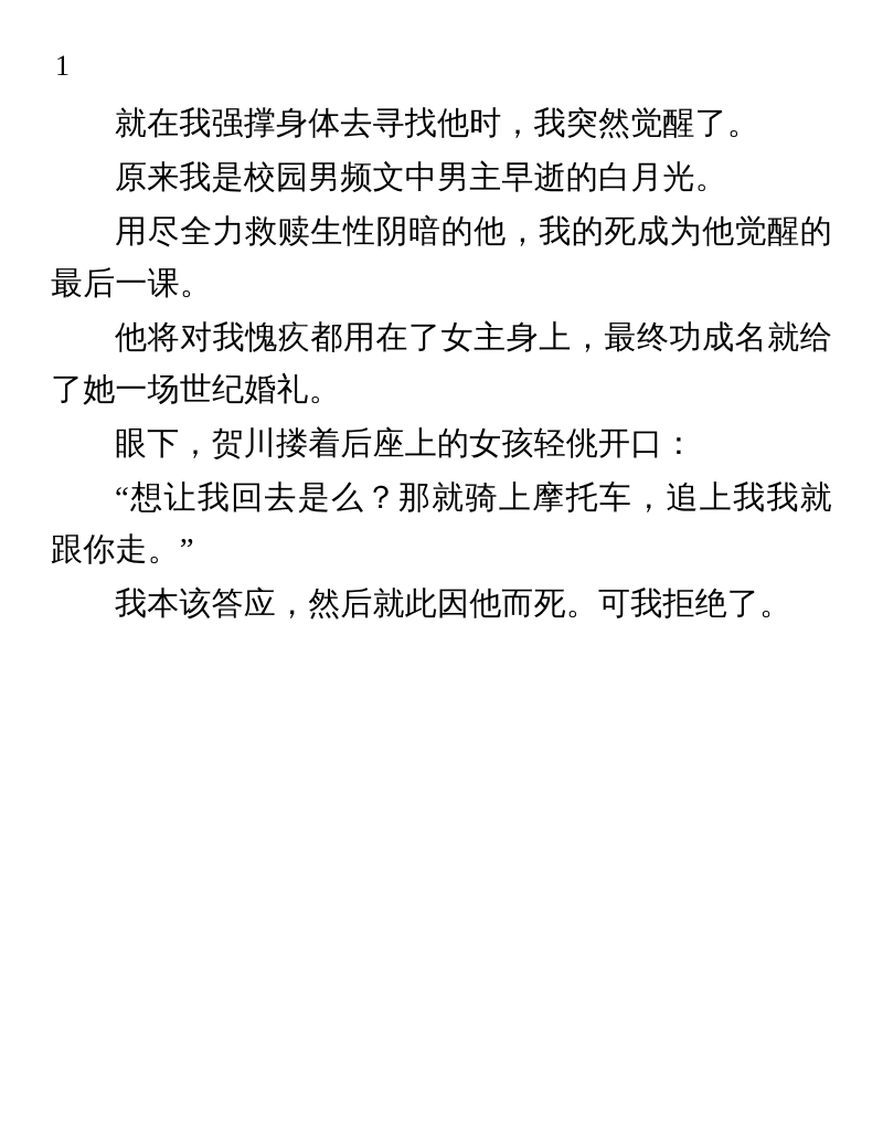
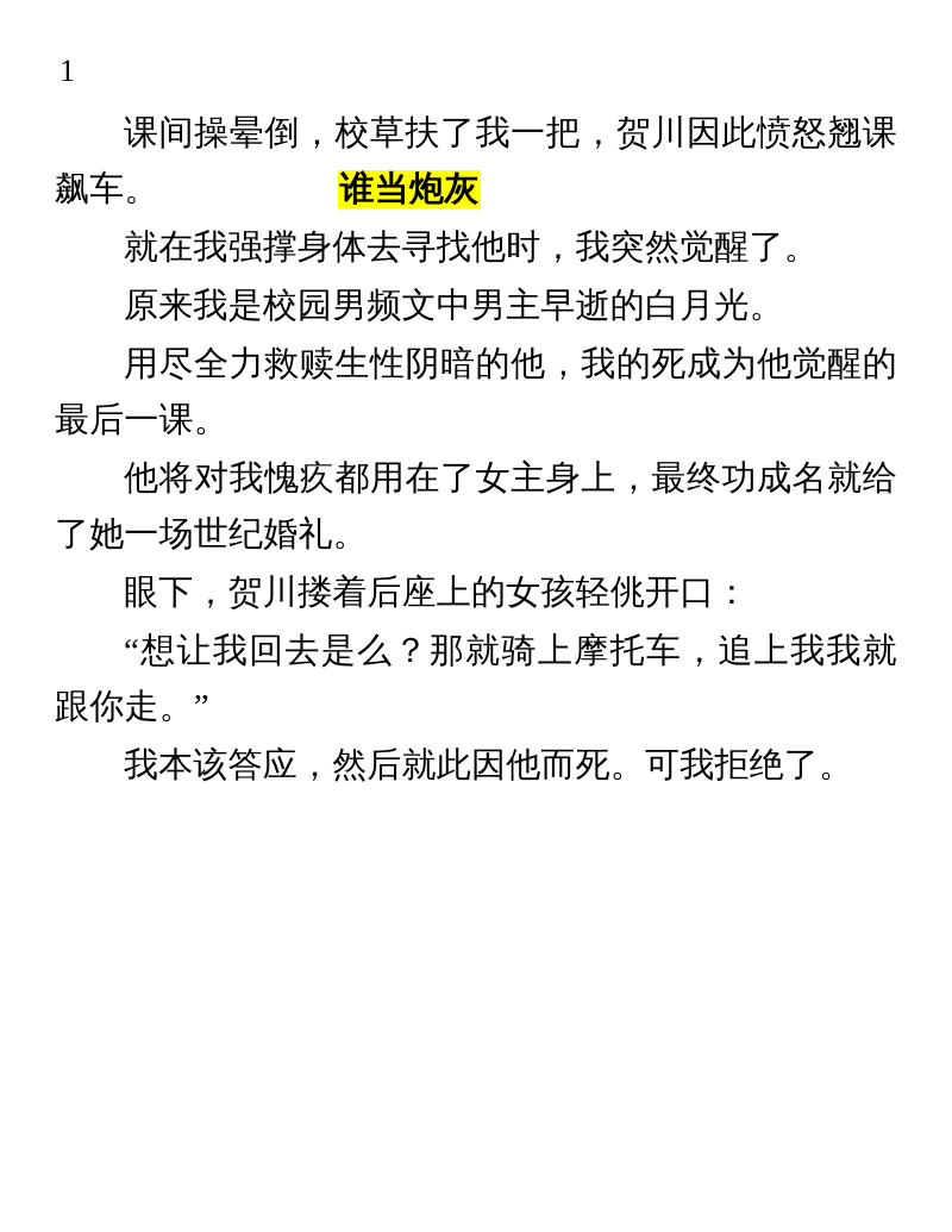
  1
+ 课间操晕倒，校草扶了我一把，贺川因此愤怒翘课飙车。 谁当炮灰
  就在我强撑身体去寻找他时，我突然觉醒了。
  原来我是校园男频文中男主早逝的白月光。
  用尽全力救赎生性阴暗的他，我的死成为他觉醒的最后一课。
  他将对我愧疚都用在了女主身上，最终功成名就给了她一场世纪婚礼。
  眼下，贺川搂着后座上的女孩轻佻开口：
  “想让我回去是么？那就骑上摩托车，追上我我就跟你走。”
  我本该答应，然后就此因他而死。可我拒绝了。
